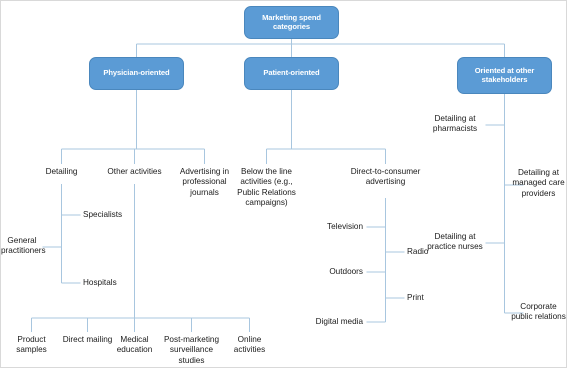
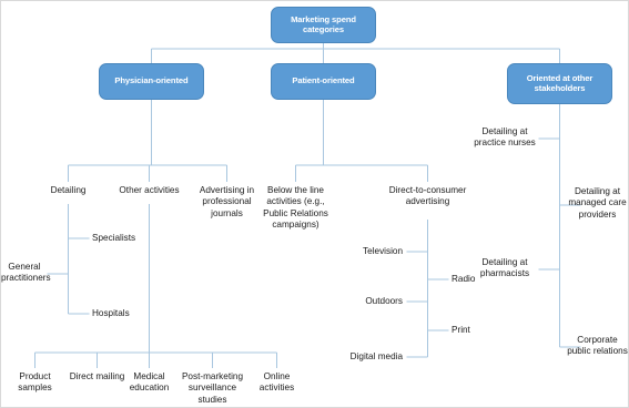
  Marketing spend categories
  Physician-oriented
  Patient-oriented
  Oriented at other stakeholders
  Detailing
  Other activities
  Advertising in professional journals
  Specialists
  General practitioners
  Hospitals
  Product samples
  Direct mailing
  Medical education
  Post-marketing surveillance studies
  Online activities
  Below the line activities (e.g., Public Relations campaigns)
  Direct-to-consumer advertising
  Television
  Radio
  Outdoors
  Print
  Digital media
- Detailing at pharmacists
+ Detailing at practice nurses
  Detailing at managed care providers
- Detailing at practice nurses
+ Detailing at pharmacists
  Corporate public relations
